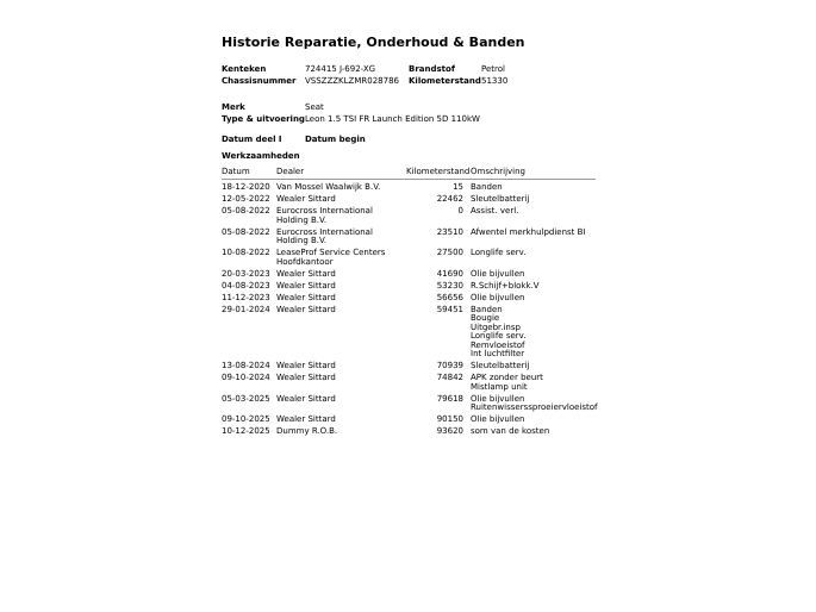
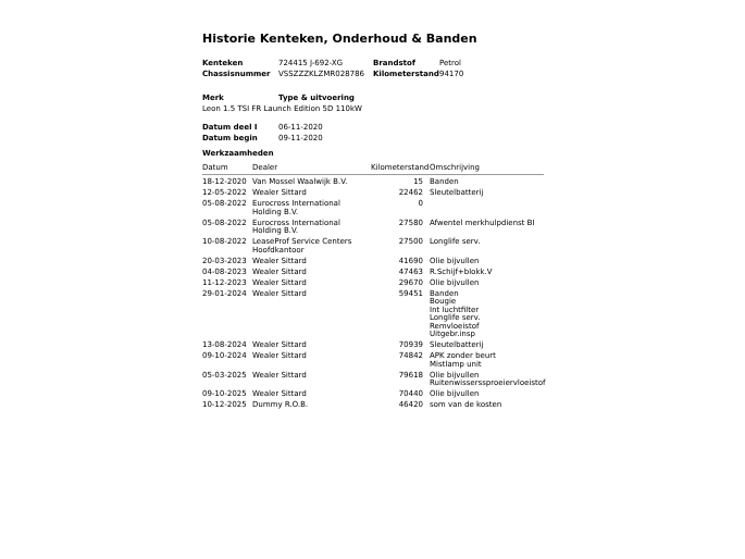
- Historie Reparatie, Onderhoud & Banden
+ Historie Kenteken, Onderhoud & Banden
  Kenteken
  724415 J-692-XG
  Brandstof
  Petrol
  Chassisnummer
  VSSZZZKLZMR028786
  Kilometerstand
- 51330
+ 94170
  Merk
- Seat
  Type & uitvoering
  Leon 1.5 TSI FR Launch Edition 5D 110kW
  Datum deel I
+ 06-11-2020
  Datum begin
+ 09-11-2020
  Werkzaamheden
  Datum
  Dealer
  Kilometerstan
  Omschrijving
  18-12-2020
  Van Mossel Waalwijk B.V.
  15
  Banden
  12-05-2022
  Wealer Sittard
  22462
  Sleutelbatterij
  05-08-2022
  Eurocross International Holding B.V.
  0
- Assist. verl.
  05-08-2022
  Eurocross International Holding B.V.
- 23510
+ 27580
  Afwentel merkhulpdienst BI
  10-08-2022
  LeaseProf Service Centers Hoofdkantoor
  27500
  Longlife serv.
  20-03-2023
  Wealer Sittard
  41690
  Olie bijvullen
  04-08-2023
  Wealer Sittard
- 53230
+ 47463
  R.Schijf+blokk.V
  11-12-2023
  Wealer Sittard
- 56656
+ 29670
  Olie bijvullen
  29-01-2024
  Wealer Sittard
  59451
  Banden
  Bougie
- Uitgebr.insp
+ Int luchtfilter
  Longlife serv.
  Remvloeistof
- Int luchtfilter
+ Uitgebr.insp
  13-08-2024
  Wealer Sittard
  70939
  Sleutelbatterij
  09-10-2024
  Wealer Sittard
  74842
  APK zonder beurt
  Mistlamp unit
  05-03-2025
  Wealer Sittard
  79618
  Olie bijvullen
  Ruitenwisserssproeiervloeistof
  09-10-2025
  Wealer Sittard
- 90150
+ 70440
  Olie bijvullen
  10-12-2025
  Dummy R.O.B.
- 93620
+ 46420
  som van de kosten
